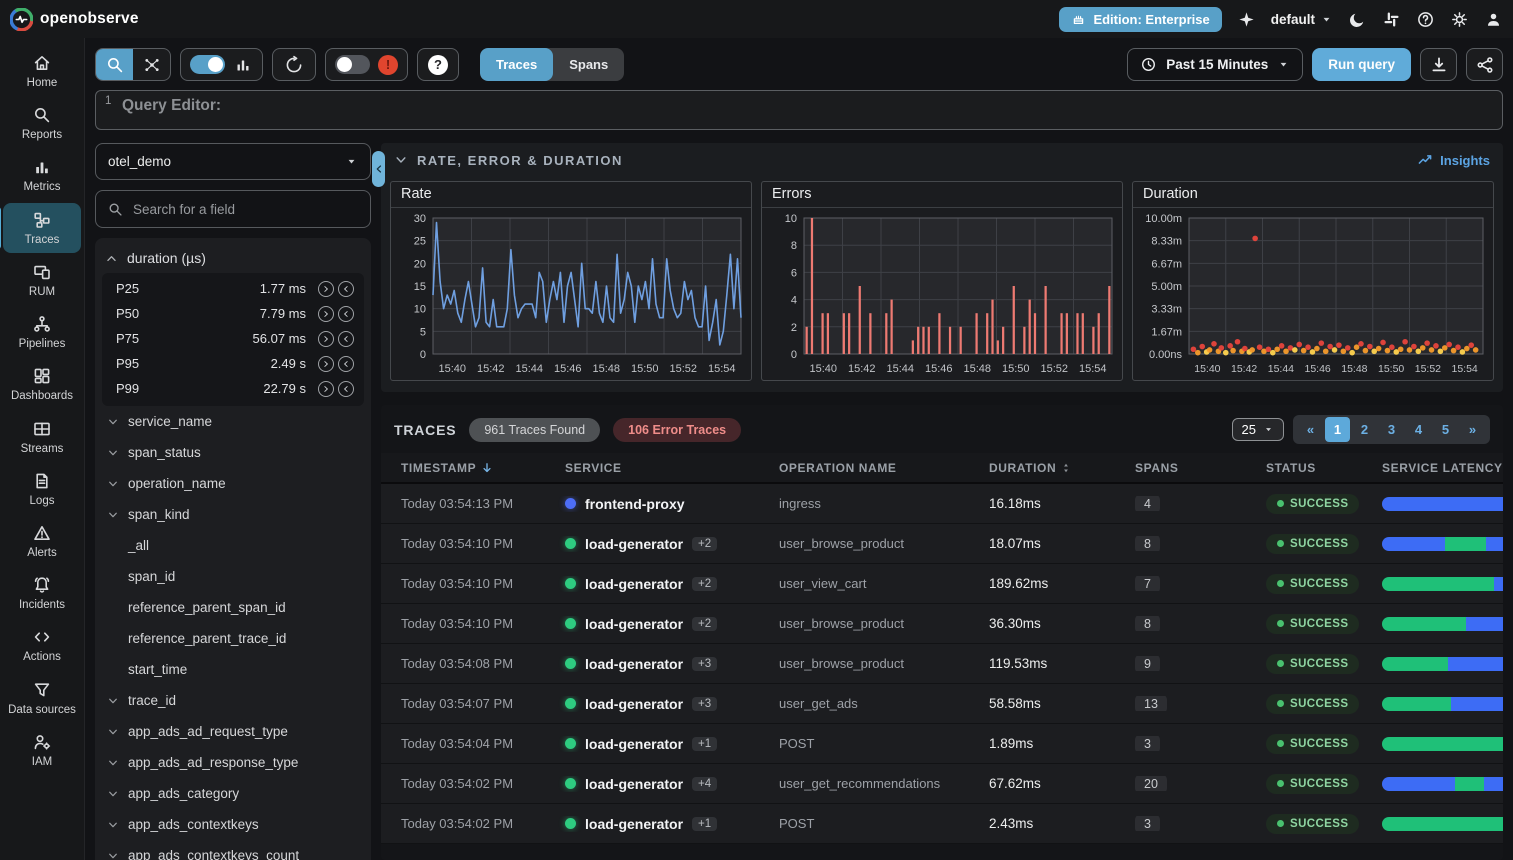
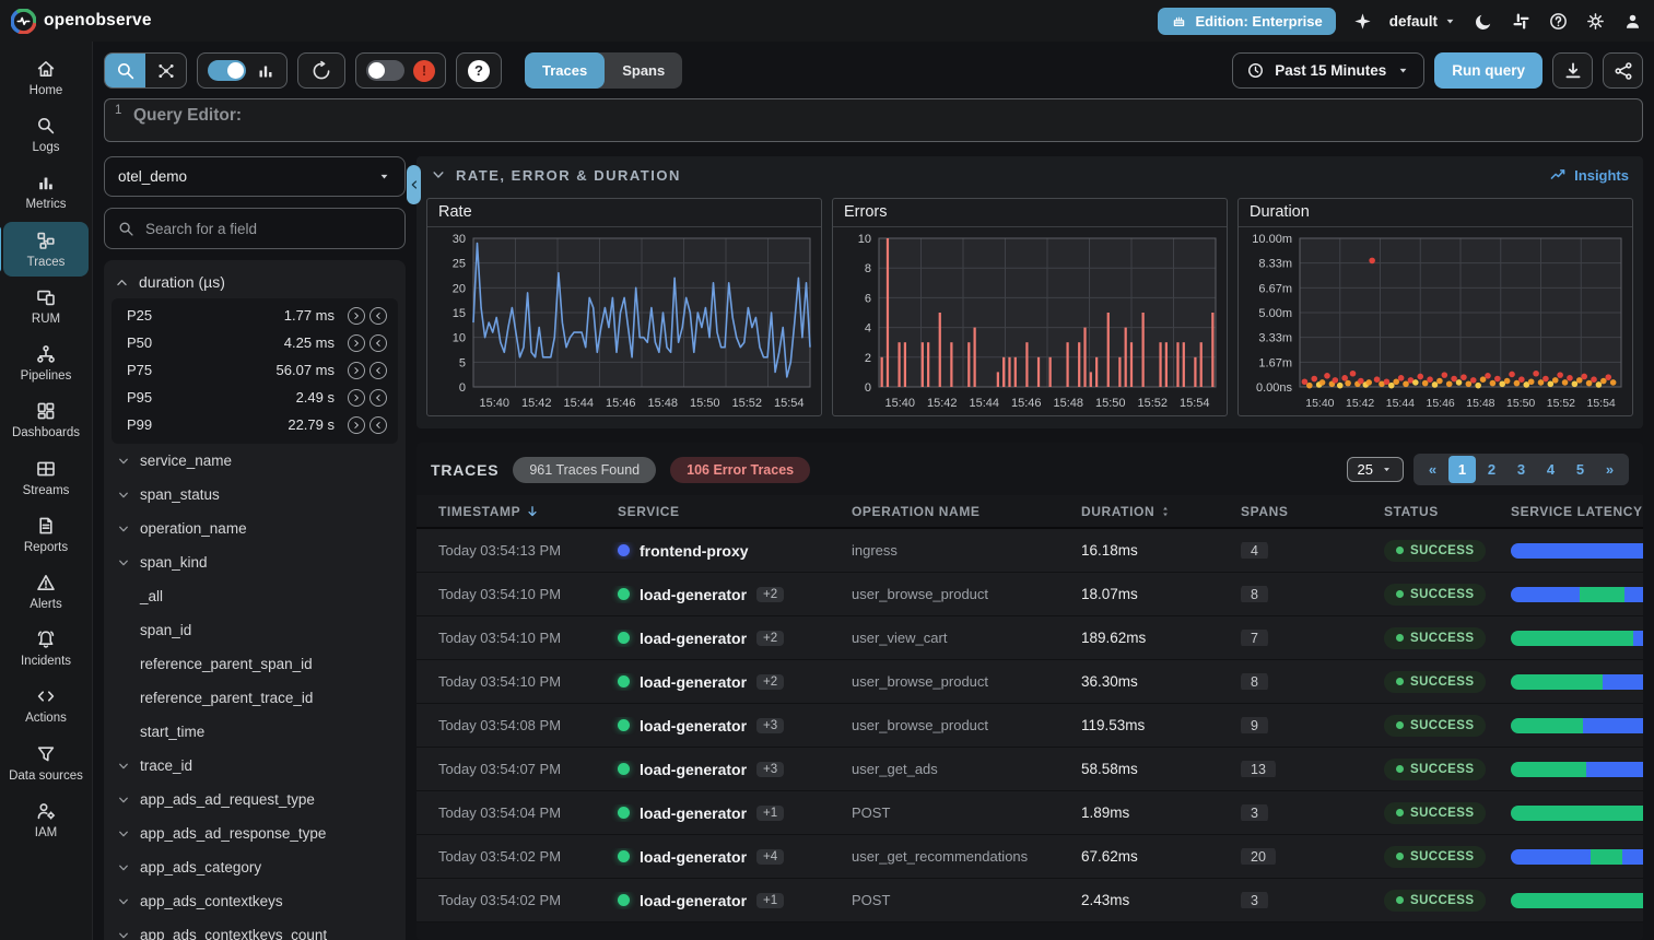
  openobserve
  Edition: Enterprise
  default
  Home
- Reports
+ Logs
  Metrics
  Traces
  RUM
  Pipelines
  Dashboards
  Streams
- Logs
+ Reports
  Alerts
  Incidents
  Actions
  Data sources
  IAM
  !
  ?
  Traces
  Spans
  Past 15 Minutes
  Run query
  1
  Query Editor:
  otel_demo
  Search for a field
  duration (µs)
  P25
  1.77 ms
  P50
- 7.79 ms
+ 4.25 ms
  P75
  56.07 ms
  P95
  2.49 s
  P99
  22.79 s
  service_name
  span_status
  operation_name
  span_kind
  _all
  span_id
  reference_parent_span_id
  reference_parent_trace_id
  start_time
  trace_id
  app_ads_ad_request_type
  app_ads_ad_response_type
  app_ads_category
  app_ads_contextkeys
  app_ads_contextkeys_count
  RATE, ERROR & DURATION
  Insights
  Rate
  0
  5
  10
  15
  20
  25
  30
  15:40
  15:42
  15:44
  15:46
  15:48
  15:50
  15:52
  15:54
  Errors
  0
  2
  4
  6
  8
  10
  15:40
  15:42
  15:44
  15:46
  15:48
  15:50
  15:52
  15:54
  Duration
  0.00ns
  1.67m
  3.33m
  5.00m
  6.67m
  8.33m
  10.00m
  15:40
  15:42
  15:44
  15:46
  15:48
  15:50
  15:52
  15:54
  TRACES
  961 Traces Found
  106 Error Traces
  25
  «
  1
  2
  3
  4
  5
  »
  TIMESTAMP
  SERVICE
  OPERATION NAME
  DURATION
  SPANS
  STATUS
  SERVICE LATENCY
  Today 03:54:13 PM
  frontend-proxy
  ingress
  16.18ms
  4
  SUCCESS
  Today 03:54:10 PM
  load-generator
  +2
  user_browse_product
  18.07ms
  8
  SUCCESS
  Today 03:54:10 PM
  load-generator
  +2
  user_view_cart
  189.62ms
  7
  SUCCESS
  Today 03:54:10 PM
  load-generator
  +2
  user_browse_product
  36.30ms
  8
  SUCCESS
  Today 03:54:08 PM
  load-generator
  +3
  user_browse_product
  119.53ms
  9
  SUCCESS
  Today 03:54:07 PM
  load-generator
  +3
  user_get_ads
  58.58ms
  13
  SUCCESS
  Today 03:54:04 PM
  load-generator
  +1
  POST
  1.89ms
  3
  SUCCESS
  Today 03:54:02 PM
  load-generator
  +4
  user_get_recommendations
  67.62ms
  20
  SUCCESS
  Today 03:54:02 PM
  load-generator
  +1
  POST
  2.43ms
  3
  SUCCESS
